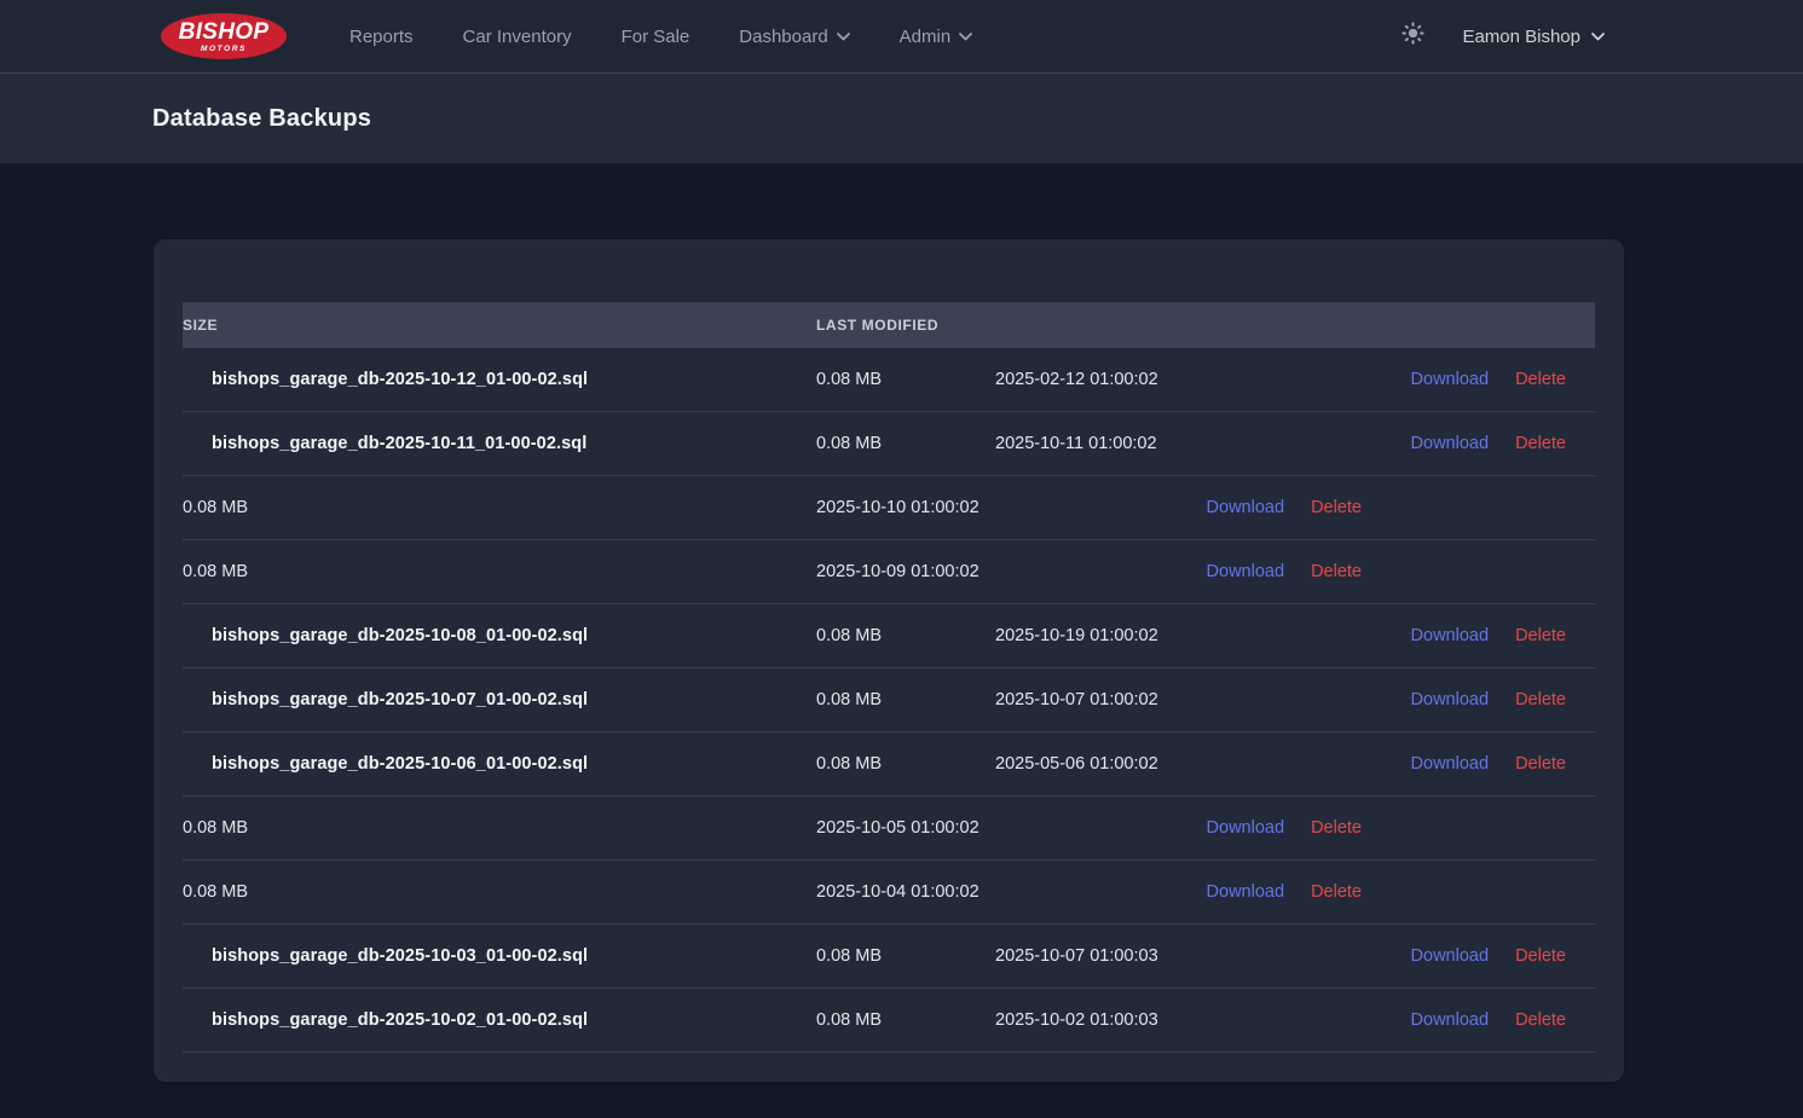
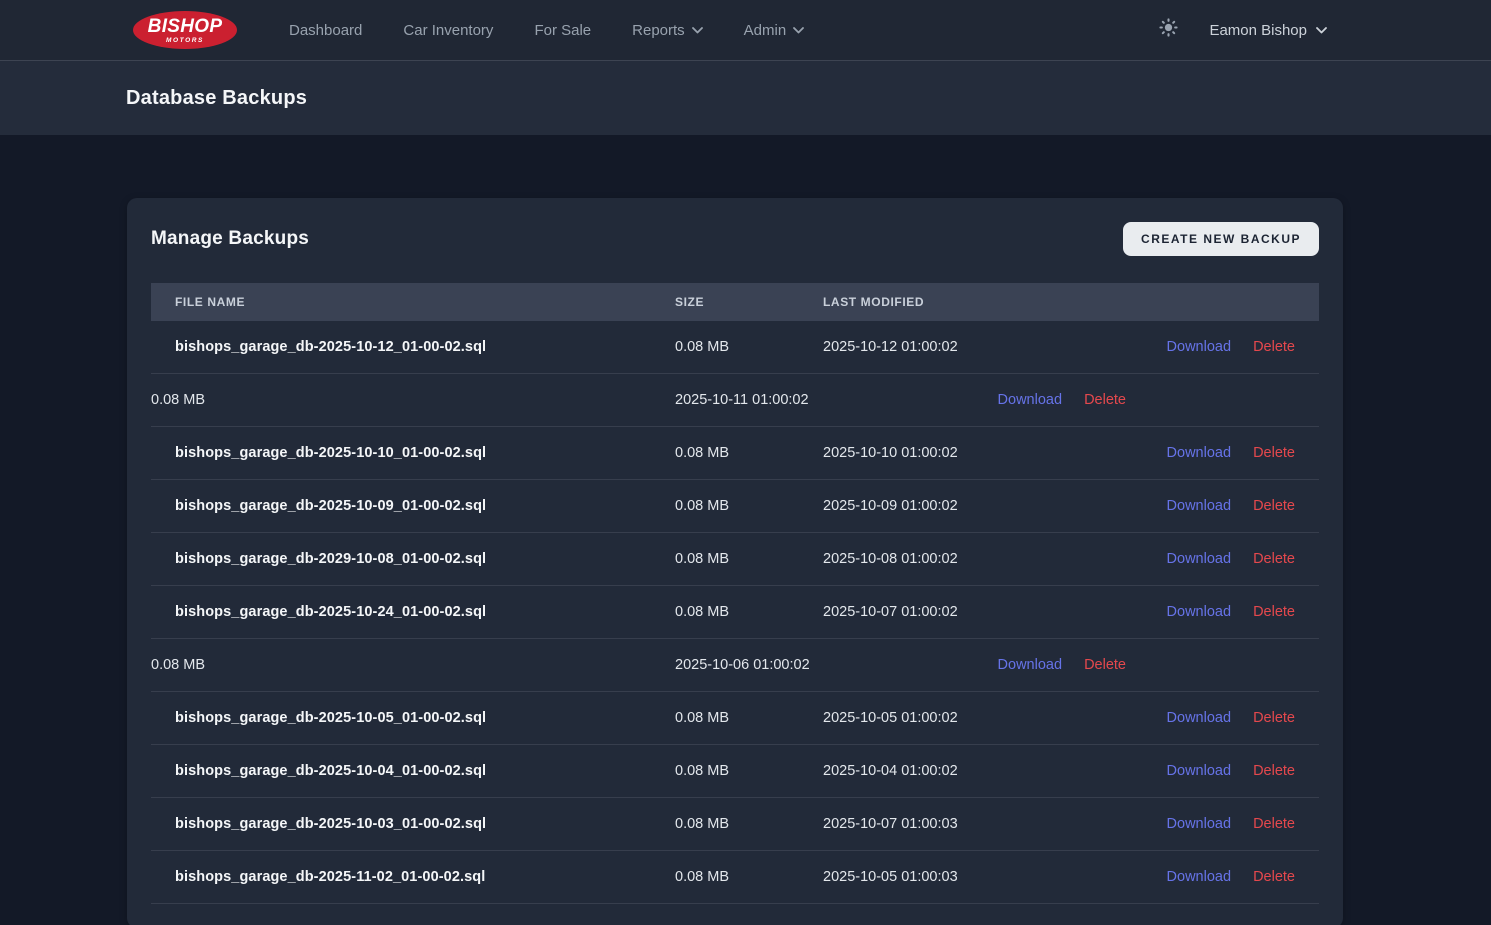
  BISHOP
- Reports
+ Dashboard
  Car Inventory
  For Sale
- Dashboard
+ Reports
  Admin
  Eamon Bishop
  Database Backups
+ Manage Backups
+ CREATE NEW BACKUP
+ FILE NAME
  SIZE
  LAST MODIFIED
  bishops_garage_db-2025-10-12_01-00-02.sql
  0.08 MB
- 2025-02-12 01:00:02
+ 2025-10-12 01:00:02
  Download Delete
- bishops_garage_db-2025-10-11_01-00-02.sql
  0.08 MB
  2025-10-11 01:00:02
  Download Delete
+ bishops_garage_db-2025-10-10_01-00-02.sql
  0.08 MB
  2025-10-10 01:00:02
  Download Delete
+ bishops_garage_db-2025-10-09_01-00-02.sql
  0.08 MB
  2025-10-09 01:00:02
  Download Delete
- bishops_garage_db-2025-10-08_01-00-02.sql
+ bishops_garage_db-2029-10-08_01-00-02.sql
  0.08 MB
- 2025-10-19 01:00:02
+ 2025-10-08 01:00:02
  Download Delete
- bishops_garage_db-2025-10-07_01-00-02.sql
+ bishops_garage_db-2025-10-24_01-00-02.sql
  0.08 MB
  2025-10-07 01:00:02
  Download Delete
- bishops_garage_db-2025-10-06_01-00-02.sql
  0.08 MB
- 2025-05-06 01:00:02
+ 2025-10-06 01:00:02
  Download Delete
+ bishops_garage_db-2025-10-05_01-00-02.sql
  0.08 MB
  2025-10-05 01:00:02
  Download Delete
+ bishops_garage_db-2025-10-04_01-00-02.sql
  0.08 MB
  2025-10-04 01:00:02
  Download Delete
  bishops_garage_db-2025-10-03_01-00-02.sql
  0.08 MB
  2025-10-07 01:00:03
  Download Delete
- bishops_garage_db-2025-10-02_01-00-02.sql
+ bishops_garage_db-2025-11-02_01-00-02.sql
  0.08 MB
- 2025-10-02 01:00:03
+ 2025-10-05 01:00:03
  Download Delete
